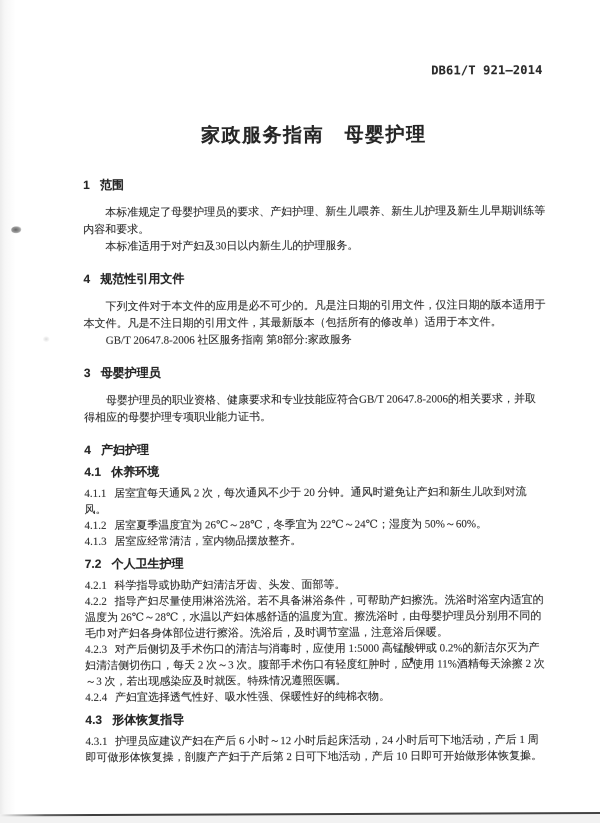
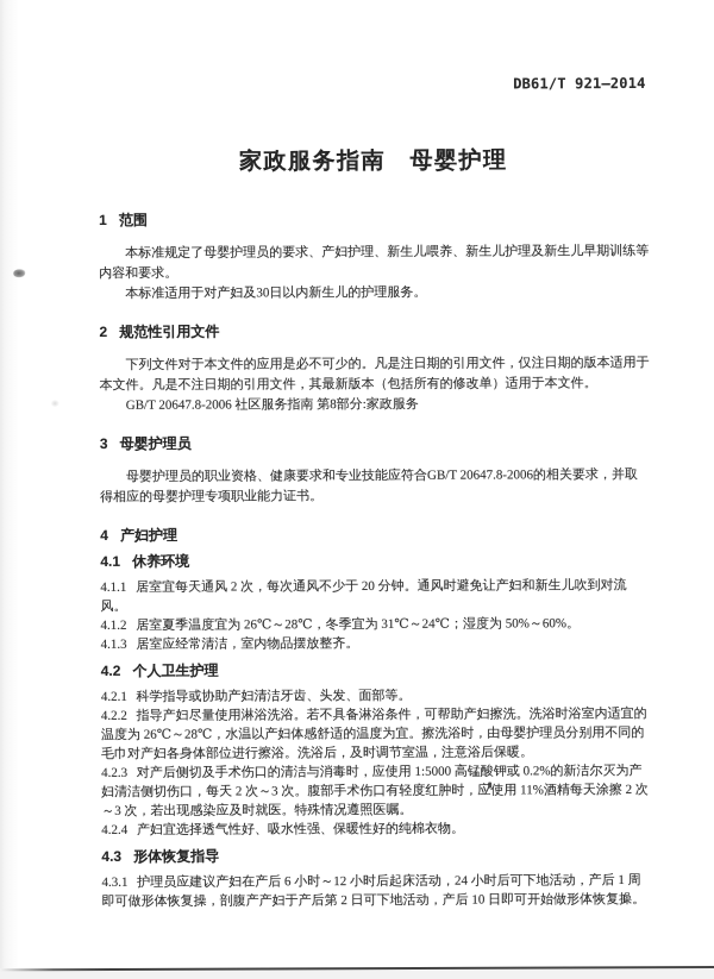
  DB61/T 921—2014
  家政服务指南 母婴护理
  1 范围
  本标准规定了母婴护理员的要求、产妇护理、新生儿喂养、新生儿护理及新生儿早期训练等内容和要求。
  本标准适用于对产妇及30日以内新生儿的护理服务。
- 4 规范性引用文件
+ 2 规范性引用文件
  下列文件对于本文件的应用是必不可少的。凡是注日期的引用文件，仅注日期的版本适用于本文件。凡是不注日期的引用文件，其最新版本（包括所有的修改单）适用于本文件。
  GB/T 20647.8-2006 社区服务指南 第8部分:家政服务
  3 母婴护理员
  母婴护理员的职业资格、健康要求和专业技能应符合GB/T 20647.8-2006的相关要求，并取得相应的母婴护理专项职业能力证书。
  4 产妇护理
  4.1 休养环境
  4.1.1 居室宜每天通风 2 次，每次通风不少于 20 分钟。通风时避免让产妇和新生儿吹到对流风。
- 4.1.2 居室夏季温度宜为 26℃～28℃，冬季宜为 22℃～24℃；湿度为 50%～60%。
+ 4.1.2 居室夏季温度宜为 26℃～28℃，冬季宜为 31℃～24℃；湿度为 50%～60%。
  4.1.3 居室应经常清洁，室内物品摆放整齐。
- 7.2 个人卫生护理
+ 4.2 个人卫生护理
  4.2.1 科学指导或协助产妇清洁牙齿、头发、面部等。
  4.2.2 指导产妇尽量使用淋浴洗浴。若不具备淋浴条件，可帮助产妇擦洗。洗浴时浴室内适宜的温度为 26℃～28℃，水温以产妇体感舒适的温度为宜。擦洗浴时，由母婴护理员分别用不同的毛巾对产妇各身体部位进行擦浴。洗浴后，及时调节室温，注意浴后保暖。
  4.2.3 对产后侧切及手术伤口的清洁与消毒时，应使用 1:5000 高锰酸钾或 0.2%的新洁尔灭为产妇清洁侧切伤口，每天 2 次～3 次。腹部手术伤口有轻度红肿时，应使用 11%酒精每天涂擦 2 次～3 次，若出现感染应及时就医。特殊情况遵照医嘱。
  4.2.4 产妇宜选择透气性好、吸水性强、保暖性好的纯棉衣物。
  4.3 形体恢复指导
  4.3.1 护理员应建议产妇在产后 6 小时～12 小时后起床活动，24 小时后可下地活动，产后 1 周即可做形体恢复操，剖腹产产妇于产后第 2 日可下地活动，产后 10 日即可开始做形体恢复操。
  1
